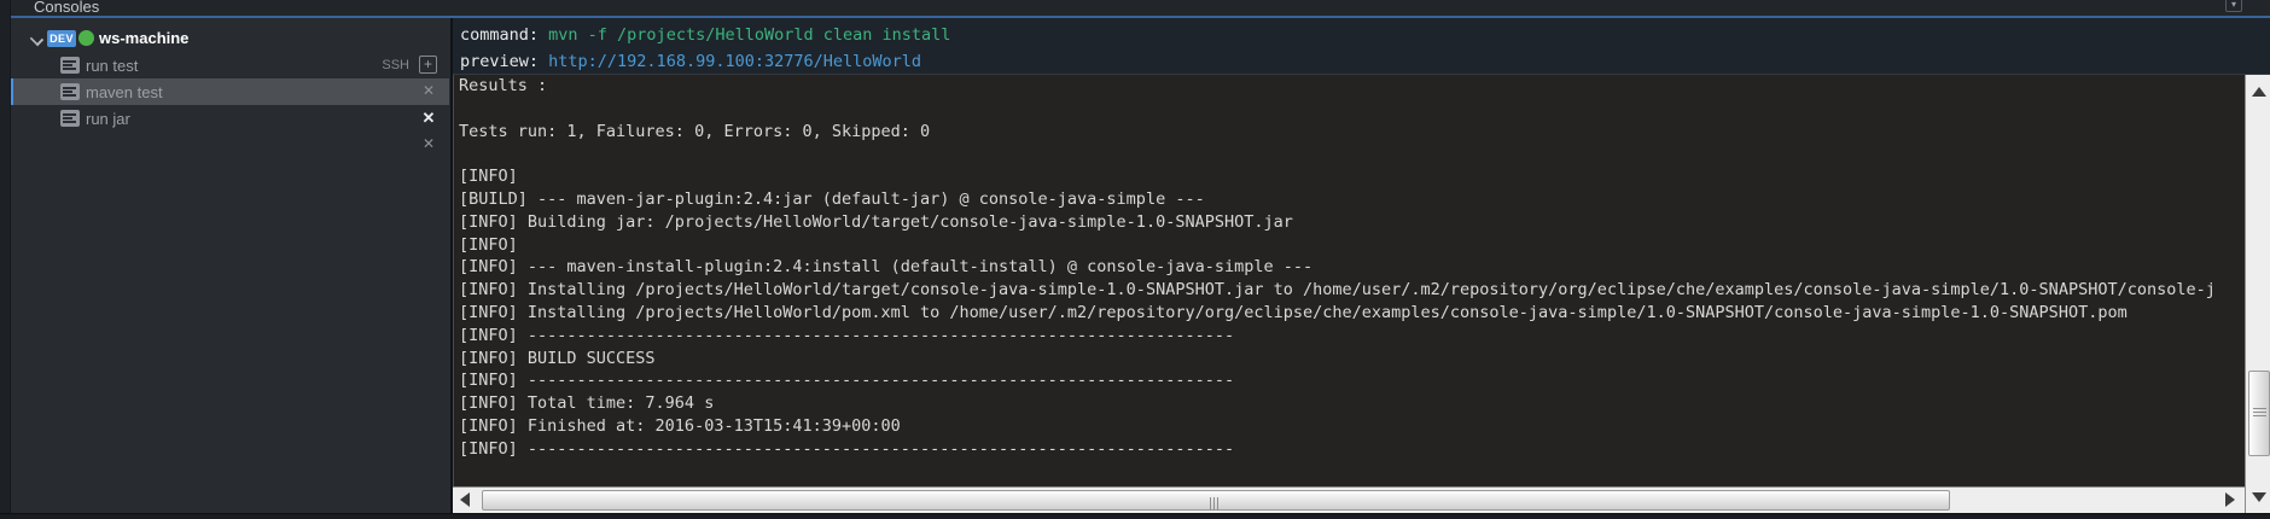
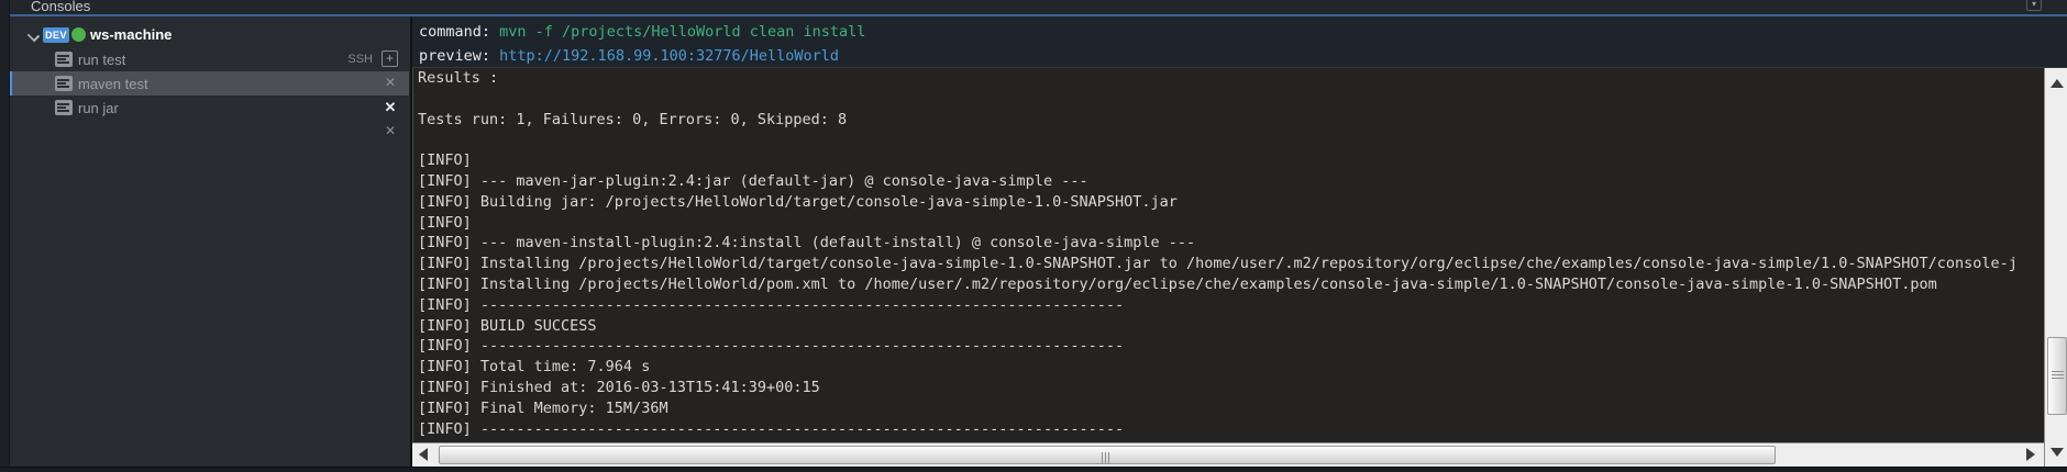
  Consoles
  ▾
  DEV
  ws-machine
  run test
  SSH
  +
  maven test
  ✕
  run jar
  ✕
  ✕
  command: mvn -f /projects/HelloWorld clean install
  preview: http://192.168.99.100:32776/HelloWorld
  Results :
- Tests run: 1, Failures: 0, Errors: 0, Skipped: 0
+ Tests run: 1, Failures: 0, Errors: 0, Skipped: 8
  [INFO]
- [BUILD] --- maven-jar-plugin:2.4:jar (default-jar) @ console-java-simple ---
+ [INFO] --- maven-jar-plugin:2.4:jar (default-jar) @ console-java-simple ---
  [INFO] Building jar: /projects/HelloWorld/target/console-java-simple-1.0-SNAPSHOT.jar
  [INFO]
  [INFO] --- maven-install-plugin:2.4:install (default-install) @ console-java-simple ---
  [INFO] Installing /projects/HelloWorld/target/console-java-simple-1.0-SNAPSHOT.jar to /home/user/.m2/repository/org/eclipse/che/examples/console-java-simple/1.0-SNAPSHOT/console-j
  [INFO] Installing /projects/HelloWorld/pom.xml to /home/user/.m2/repository/org/eclipse/che/examples/console-java-simple/1.0-SNAPSHOT/console-java-simple-1.0-SNAPSHOT.pom
  [INFO] ------------------------------------------------------------------------
  [INFO] BUILD SUCCESS
  [INFO] ------------------------------------------------------------------------
  [INFO] Total time: 7.964 s
- [INFO] Finished at: 2016-03-13T15:41:39+00:00
+ [INFO] Finished at: 2016-03-13T15:41:39+00:15
+ [INFO] Final Memory: 15M/36M
  [INFO] ------------------------------------------------------------------------
